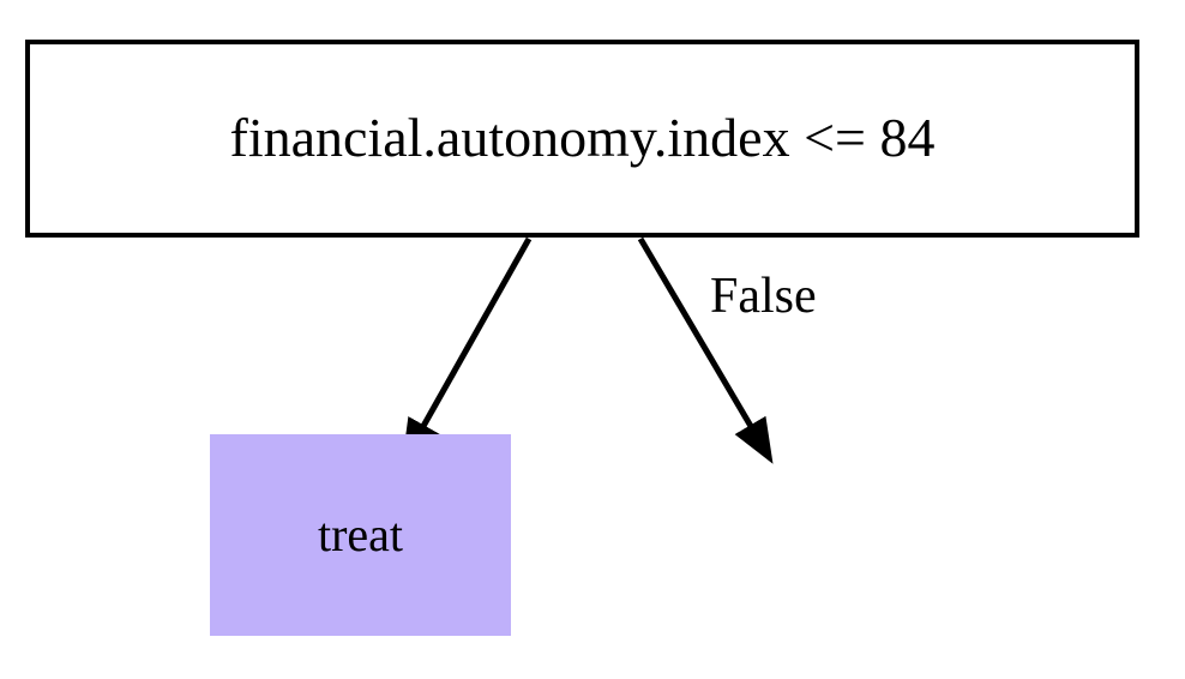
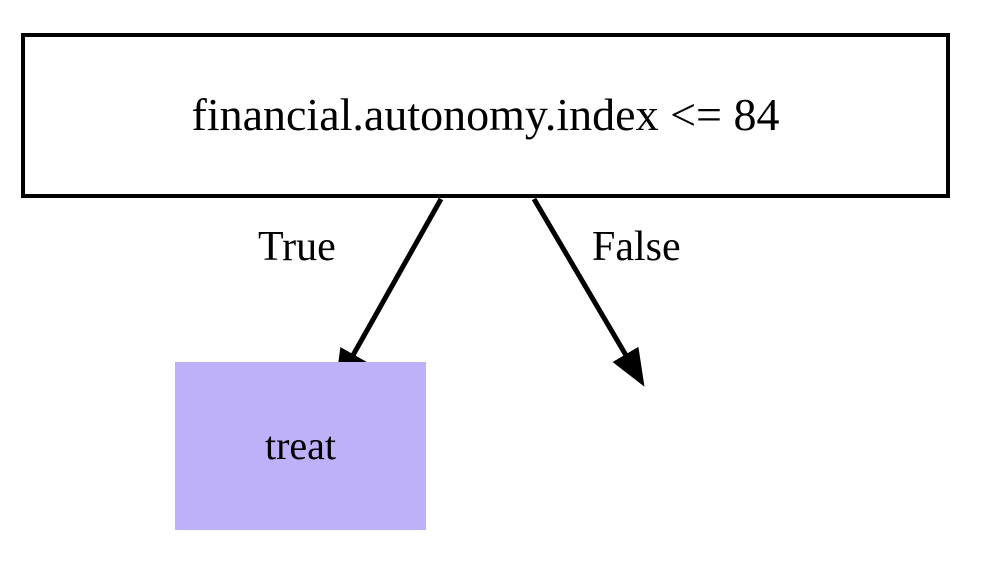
  financial.autonomy.index <= 84
+ True
  False
  treat
